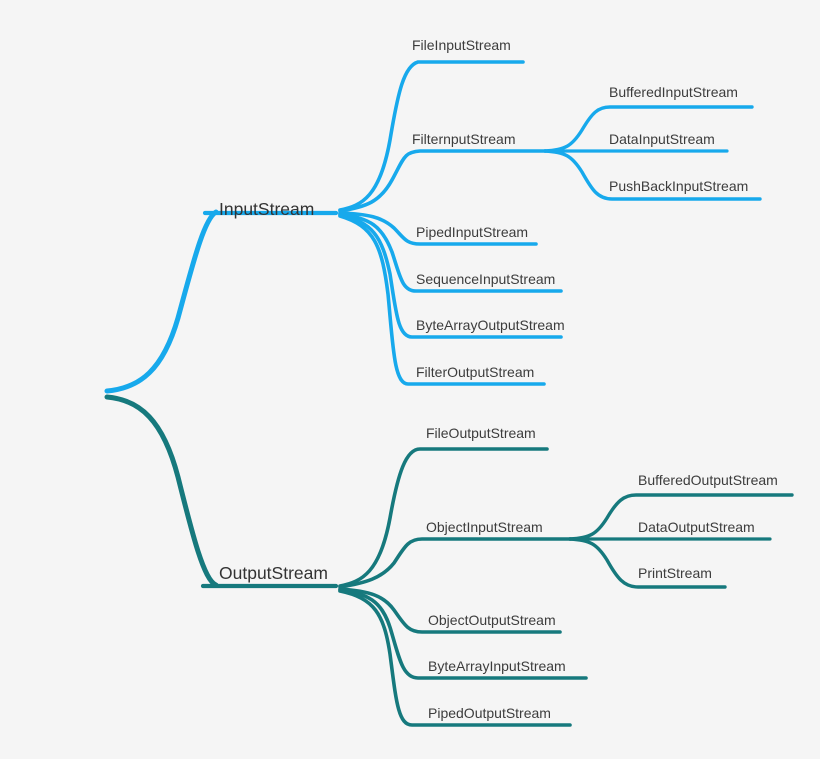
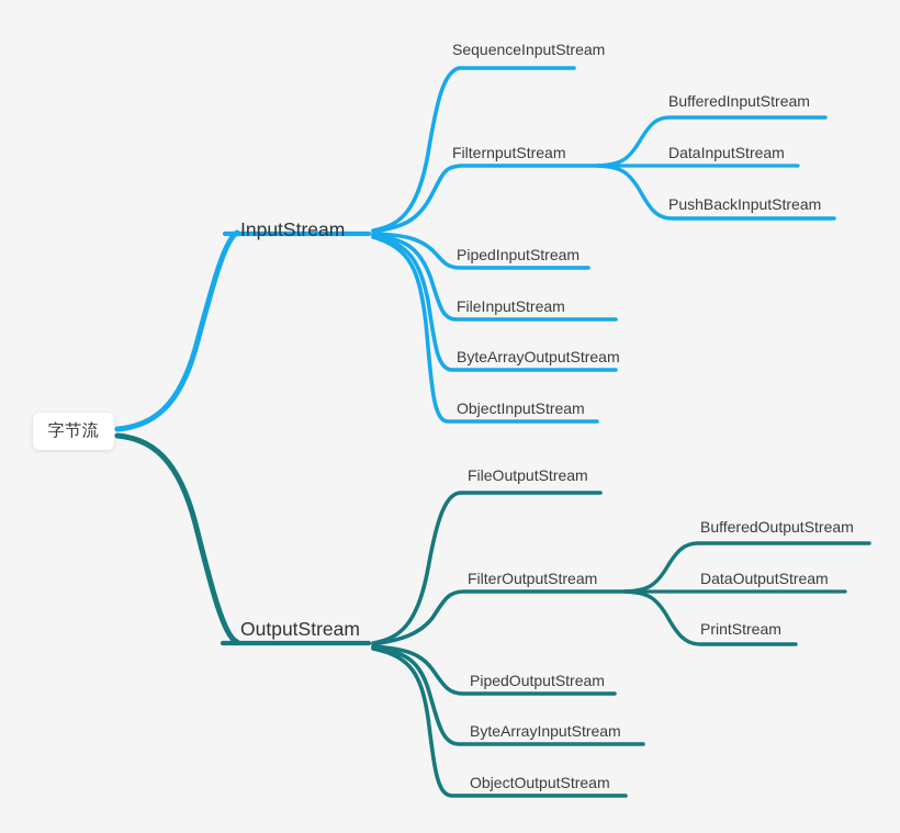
+ 字节流
  InputStream
  OutputStream
- FileInputStream
+ SequenceInputStream
  FilternputStream
  PipedInputStream
- SequenceInputStream
+ FileInputStream
  ByteArrayOutputStream
- FilterOutputStream
+ ObjectInputStream
  BufferedInputStream
  DataInputStream
  PushBackInputStream
  FileOutputStream
- ObjectInputStream
+ FilterOutputStream
- ObjectOutputStream
+ PipedOutputStream
  ByteArrayInputStream
- PipedOutputStream
+ ObjectOutputStream
  BufferedOutputStream
  DataOutputStream
  PrintStream
